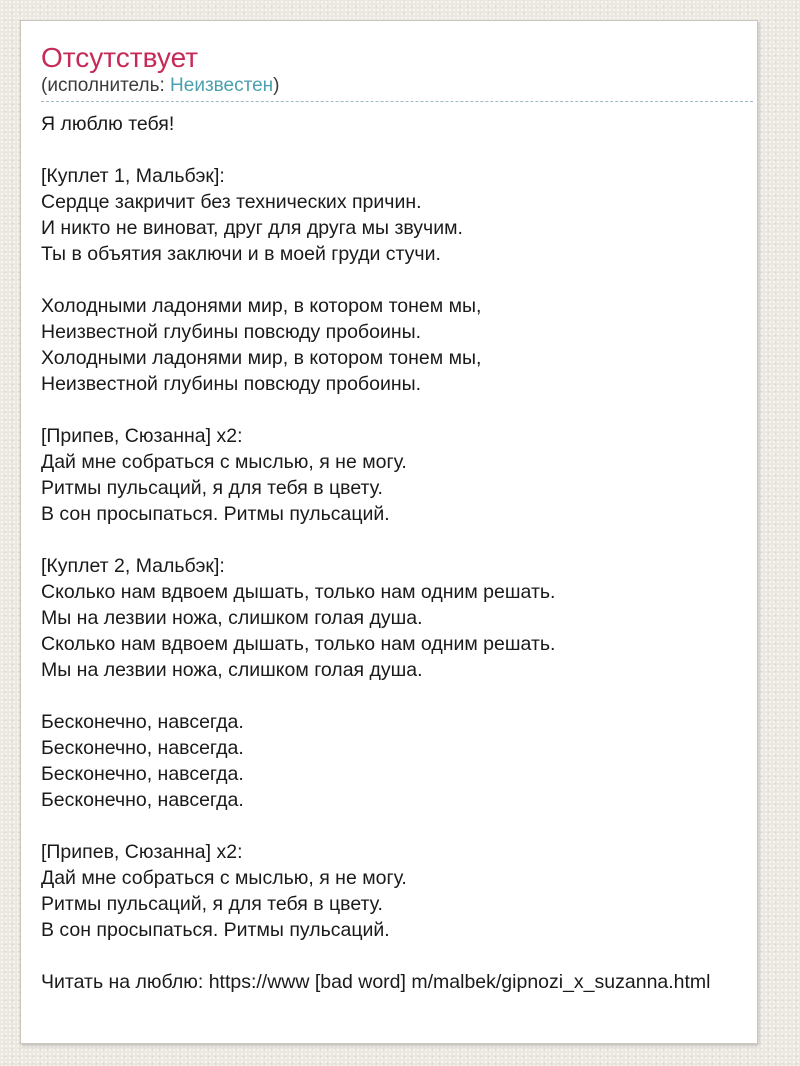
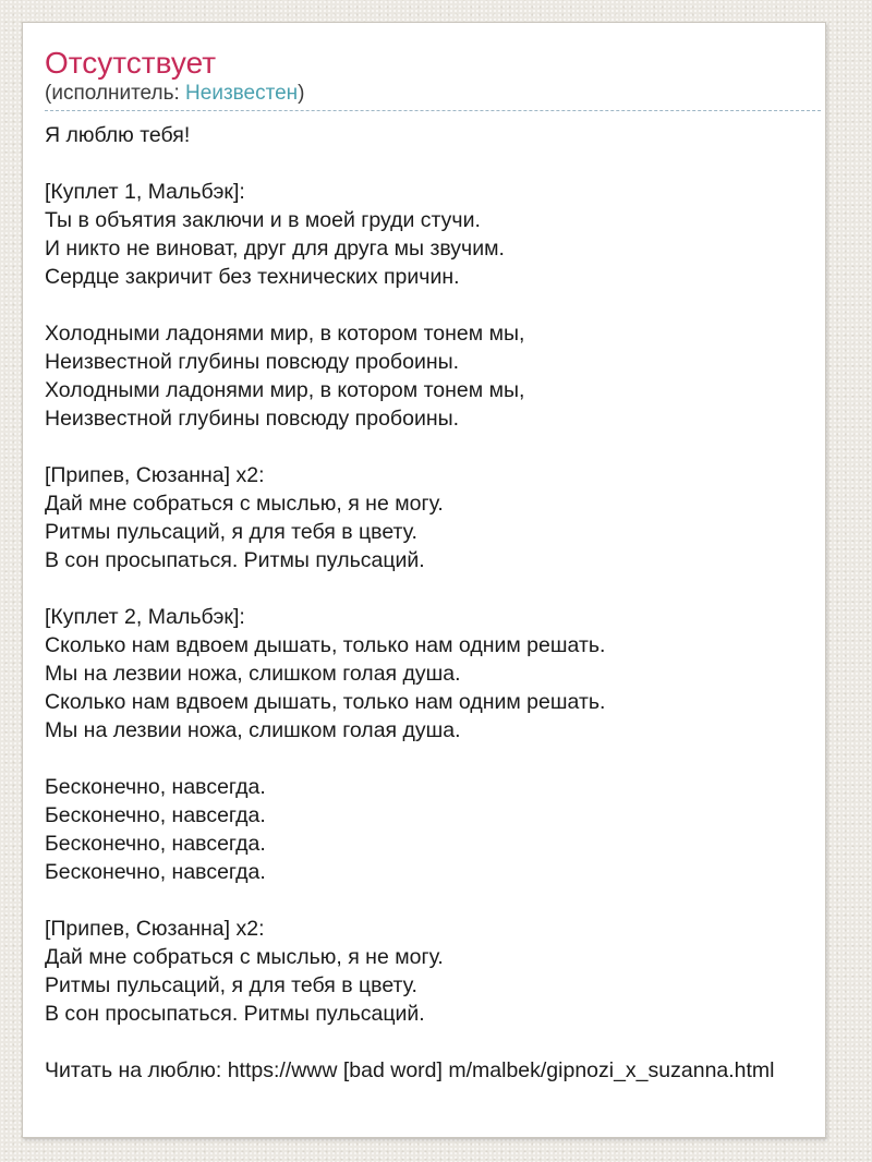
  Отсутствует
  (исполнитель: Неизвестен)
  Я люблю тебя!
  [Куплет 1, Мальбэк]:
- Сердце закричит без технических причин.
+ Ты в объятия заключи и в моей груди стучи.
  И никто не виноват, друг для друга мы звучим.
- Ты в объятия заключи и в моей груди стучи.
+ Сердце закричит без технических причин.
  Холодными ладонями мир, в котором тонем мы,
  Неизвестной глубины повсюду пробоины.
  Холодными ладонями мир, в котором тонем мы,
  Неизвестной глубины повсюду пробоины.
  [Припев, Сюзанна] x2:
  Дай мне собраться с мыслью, я не могу.
  Ритмы пульсаций, я для тебя в цвету.
  В сон просыпаться. Ритмы пульсаций.
  [Куплет 2, Мальбэк]:
  Сколько нам вдвоем дышать, только нам одним решать.
  Мы на лезвии ножа, слишком голая душа.
  Сколько нам вдвоем дышать, только нам одним решать.
  Мы на лезвии ножа, слишком голая душа.
  Бесконечно, навсегда.
  Бесконечно, навсегда.
  Бесконечно, навсегда.
  Бесконечно, навсегда.
  [Припев, Сюзанна] x2:
  Дай мне собраться с мыслью, я не могу.
  Ритмы пульсаций, я для тебя в цвету.
  В сон просыпаться. Ритмы пульсаций.
  Читать на люблю: https://www [bad word] m/malbek/gipnozi_x_suzanna.html
